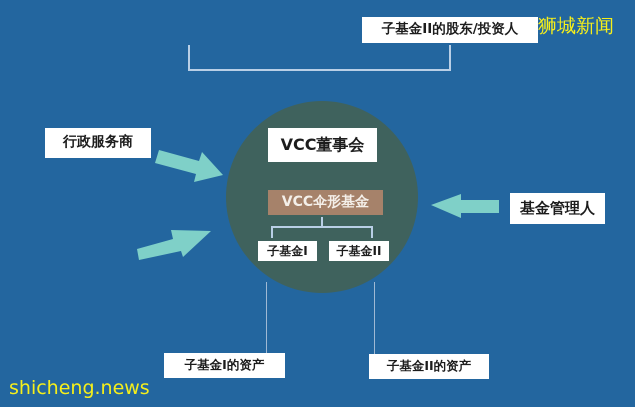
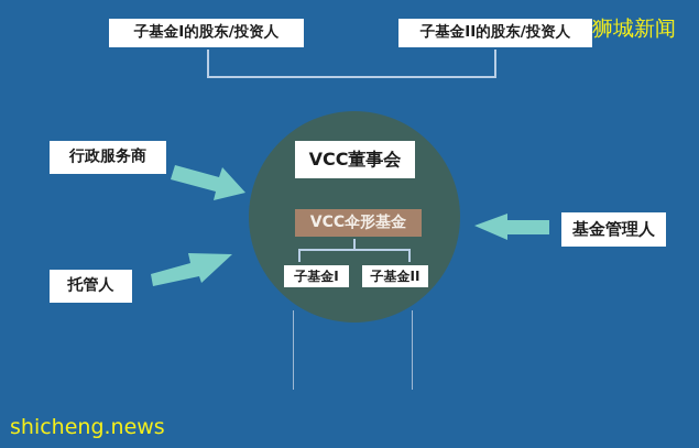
+ 子基金I的股东/投资人
  子基金II的股东/投资人
  狮城新闻
  VCC董事会
  VCC伞形基金
  子基金I
  子基金II
  行政服务商
+ 托管人
  基金管理人
- 子基金I的资产
- 子基金II的资产
  shicheng.news
